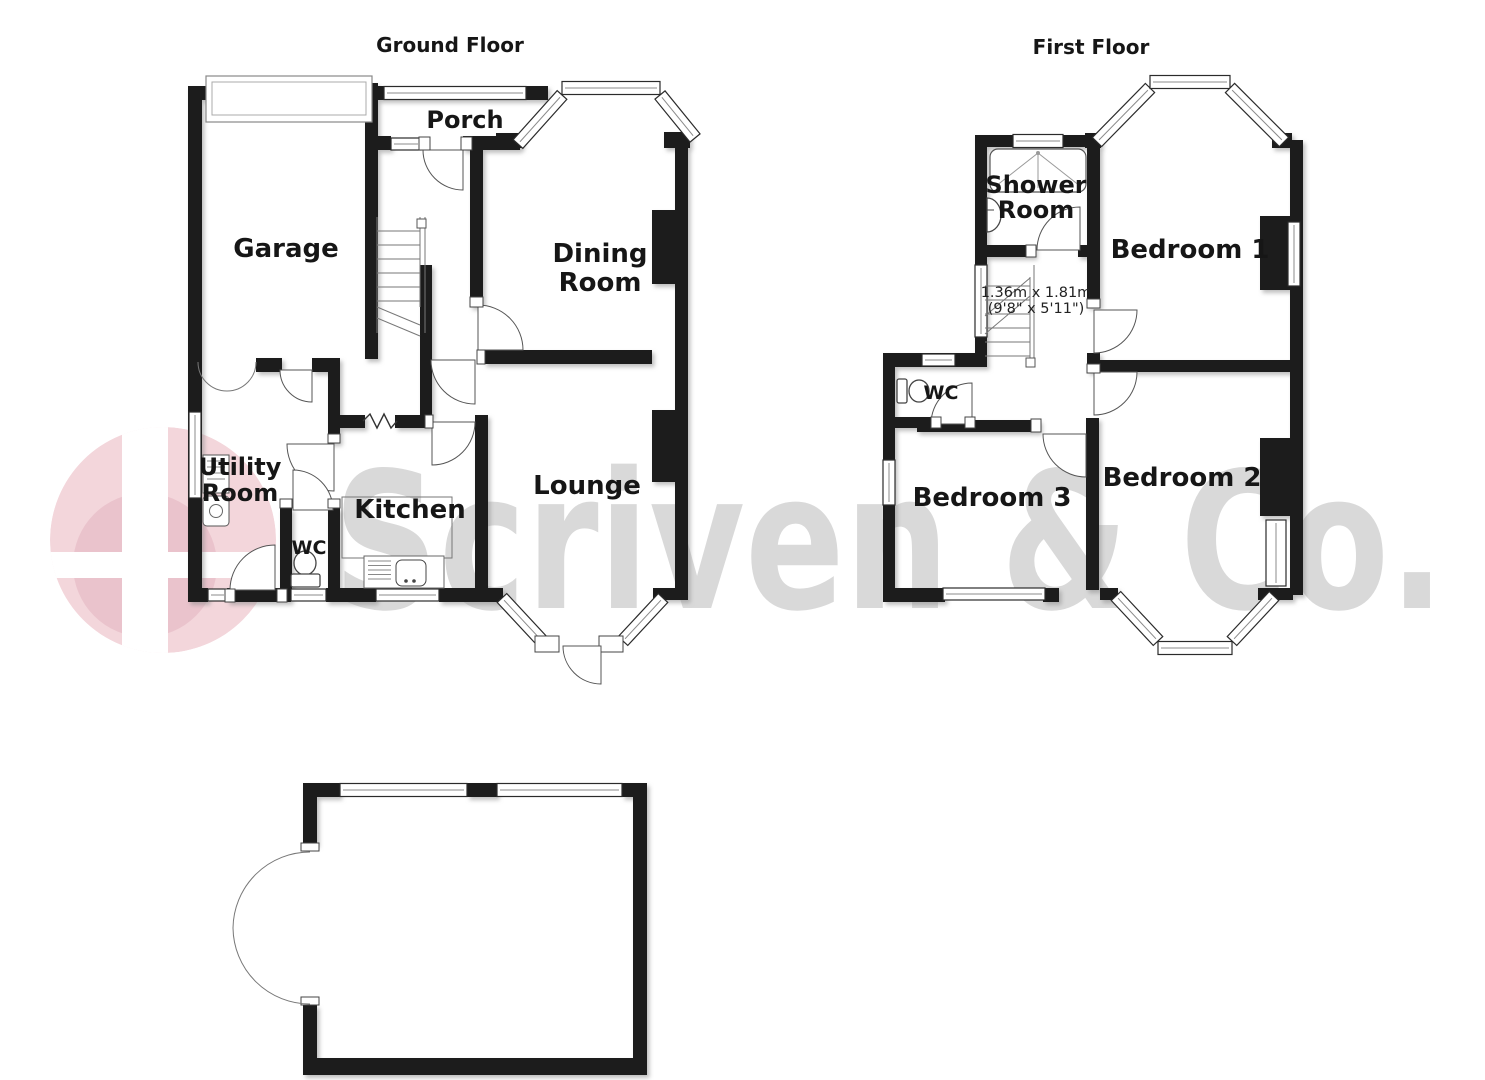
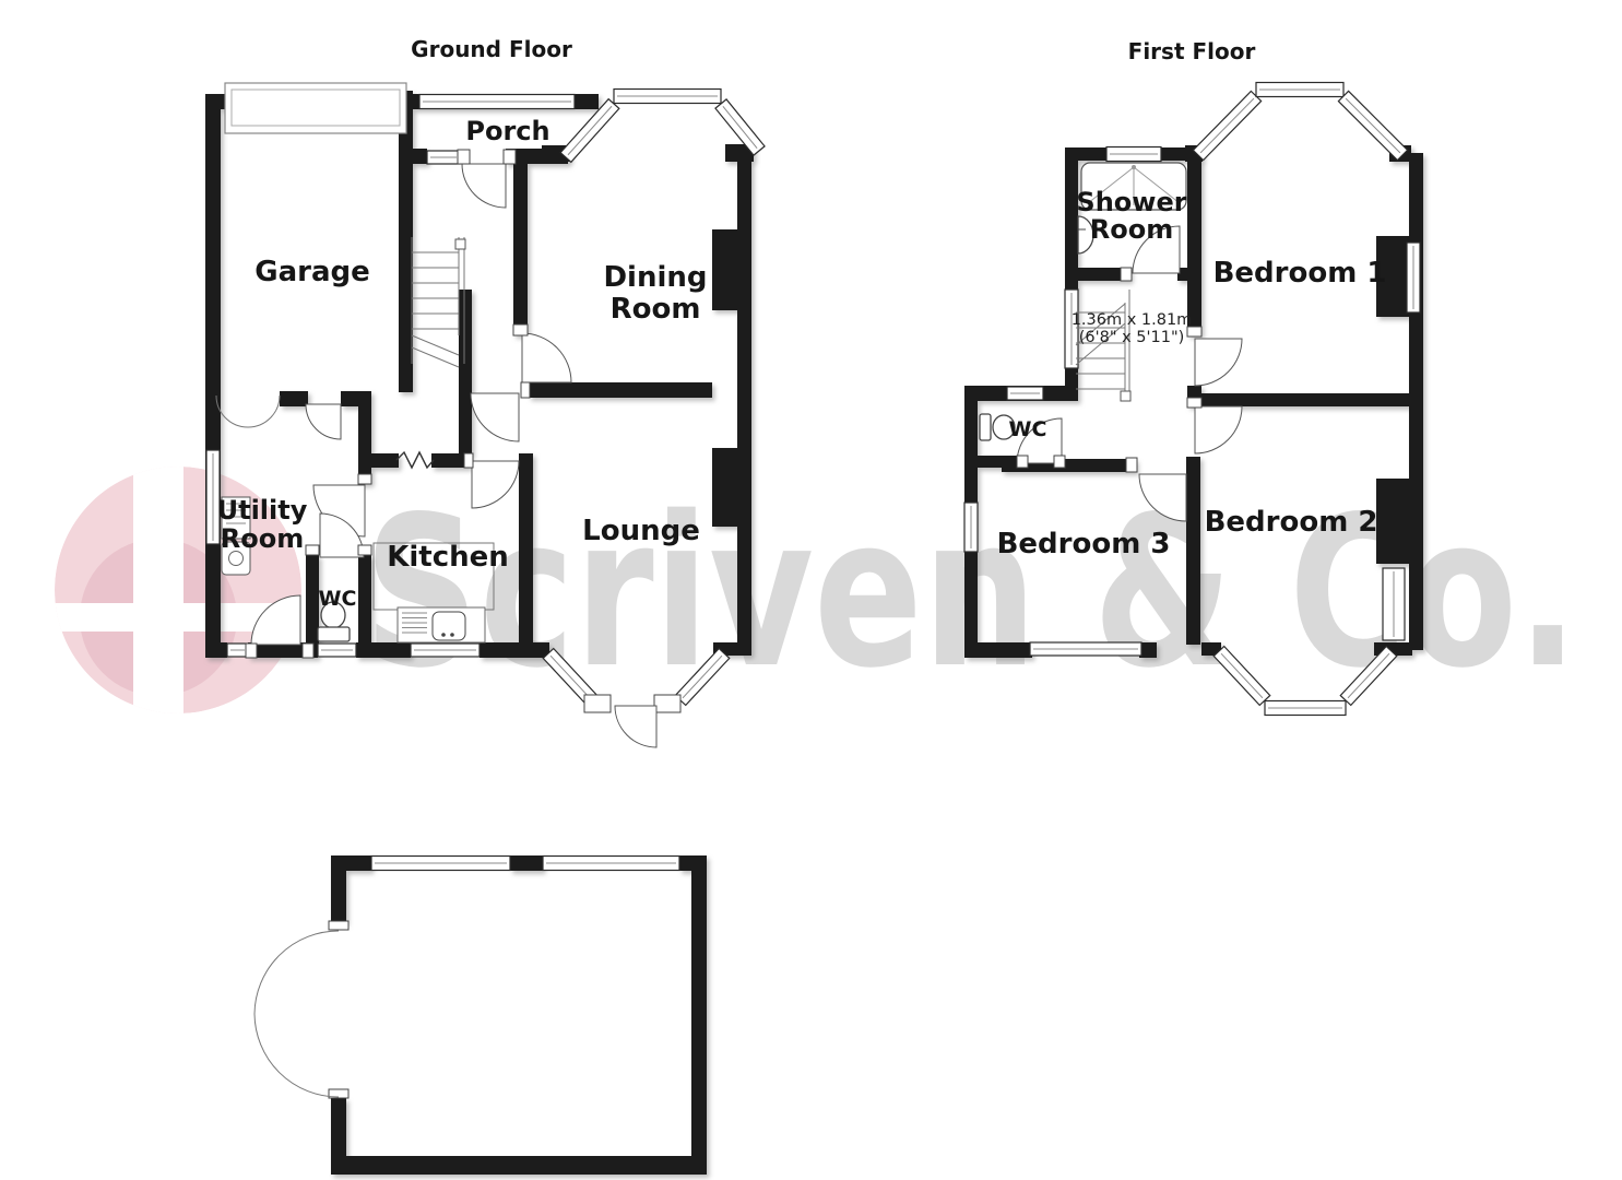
  Sriven & Co.
  Ground Floor
  First Floor
  Garage
  Porch
  Dining
  Room
  Lounge
  Kitchen
  Utility
  Room
  WC
  Shower
  Room
  Bedroom 1
  Bedroom 2
  Bedroom 3
  WC
  1.36m x 1.81m
- (9'8" x 5'11")
+ (6'8" x 5'11")
